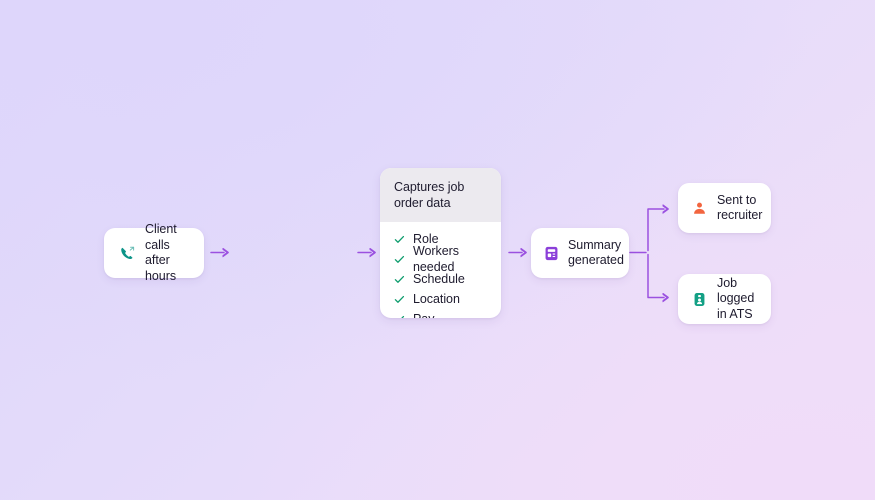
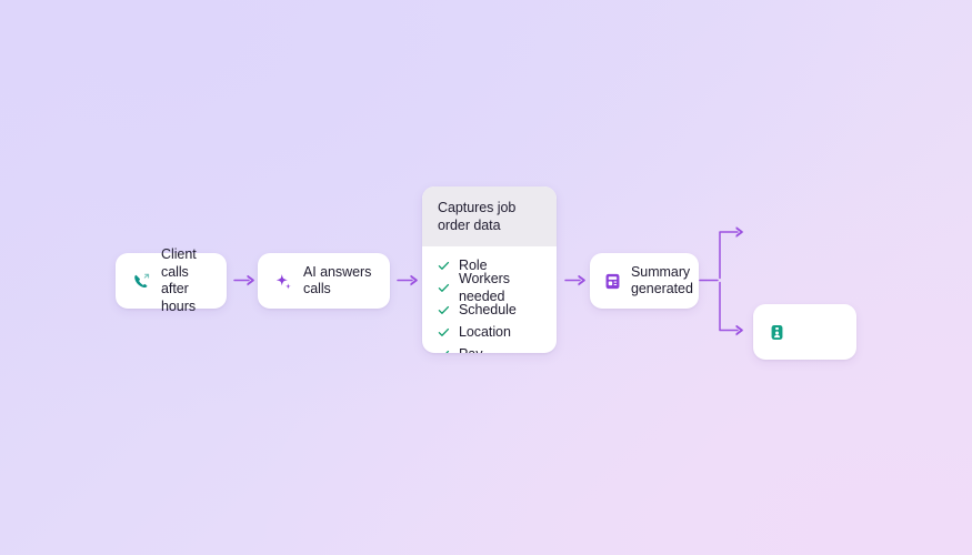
  Client calls
  after hours
+ AI answers calls
  Captures job
  order data
  Role
  Workers needed
  Schedule
  Location
  Summary
  generated
- Sent to
- recruiter
- Job logged
- in ATS
